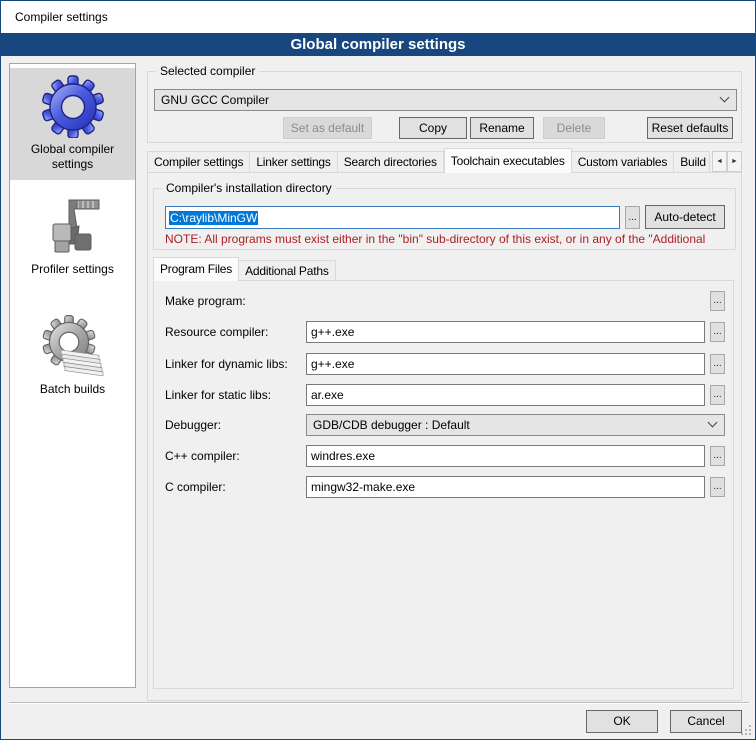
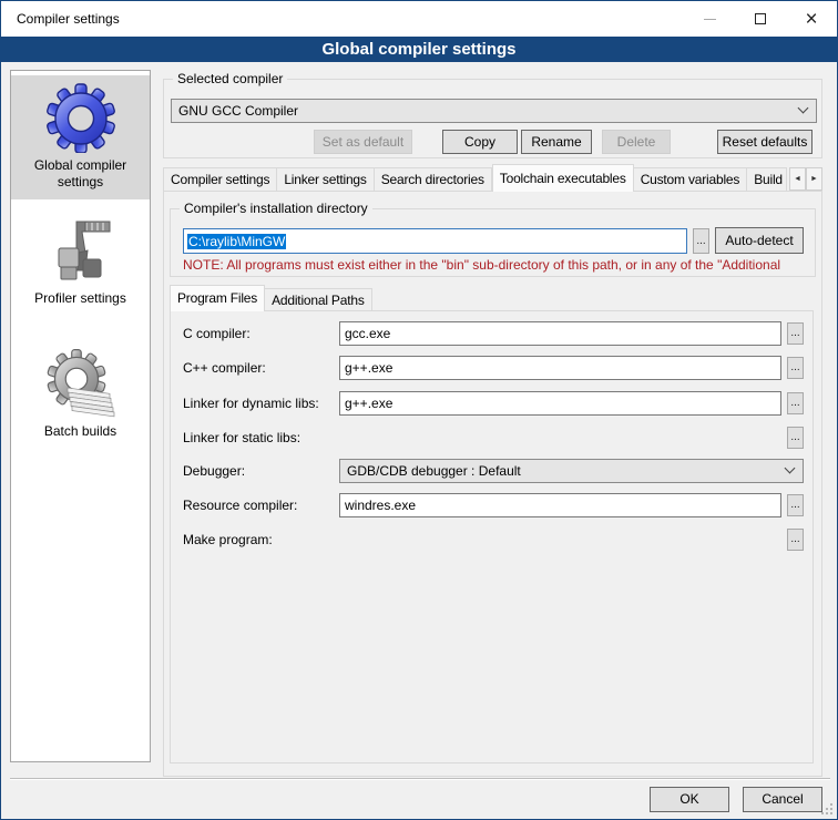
  Compiler settings
+ ×
  Global compiler settings
  Global compiler settings
  Profiler settings
  Batch builds
  Selected compiler
  GNU GCC Compiler
  Set as default
  Copy
  Rename
  Delete
  Reset defaults
  Compiler settings
  Linker settings
  Search directories
  Toolchain executables
  Custom variables
  Build
  Compiler's installation directory
  C:\raylib\MinGW
  ...
  Auto-detect
- NOTE: All programs must exist either in the "bin" sub-directory of this exist, or in any of the "Additional
+ NOTE: All programs must exist either in the "bin" sub-directory of this path, or in any of the "Additional
  Program Files
  Additional Paths
- Make program:
+ C compiler:
+ gcc.exe
  ...
- Resource compiler:
+ C++ compiler:
  g++.exe
  ...
  Linker for dynamic libs:
  g++.exe
  ...
  Linker for static libs:
- ar.exe
  ...
  Debugger:
  GDB/CDB debugger : Default
- C++ compiler:
+ Resource compiler:
  windres.exe
  ...
- C compiler:
+ Make program:
- mingw32-make.exe
  ...
  OK
  Cancel
